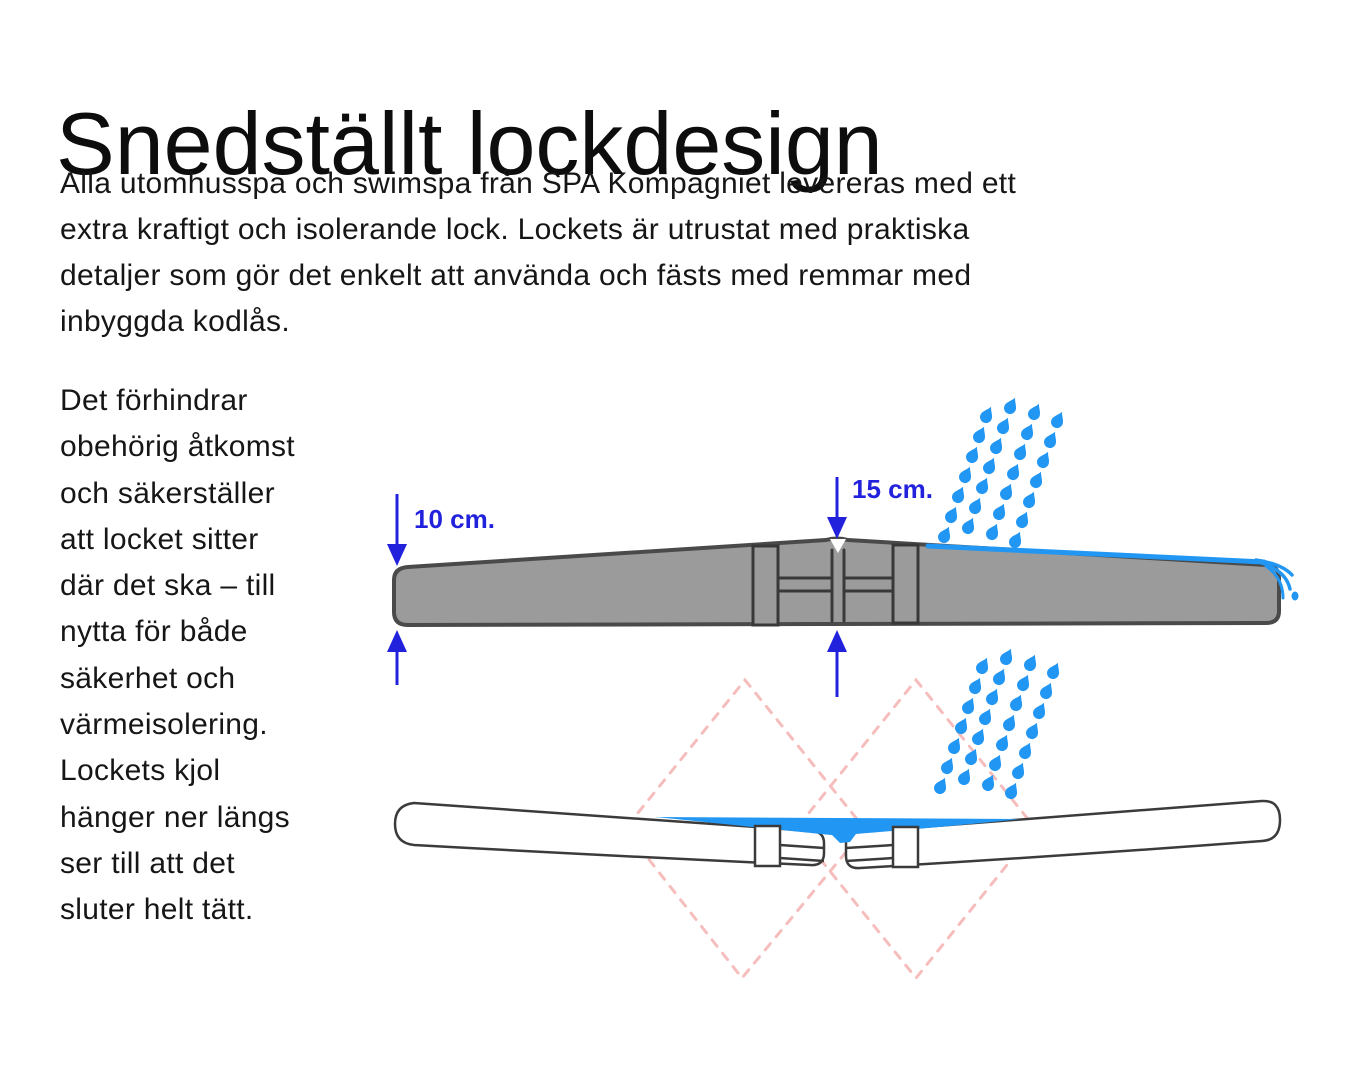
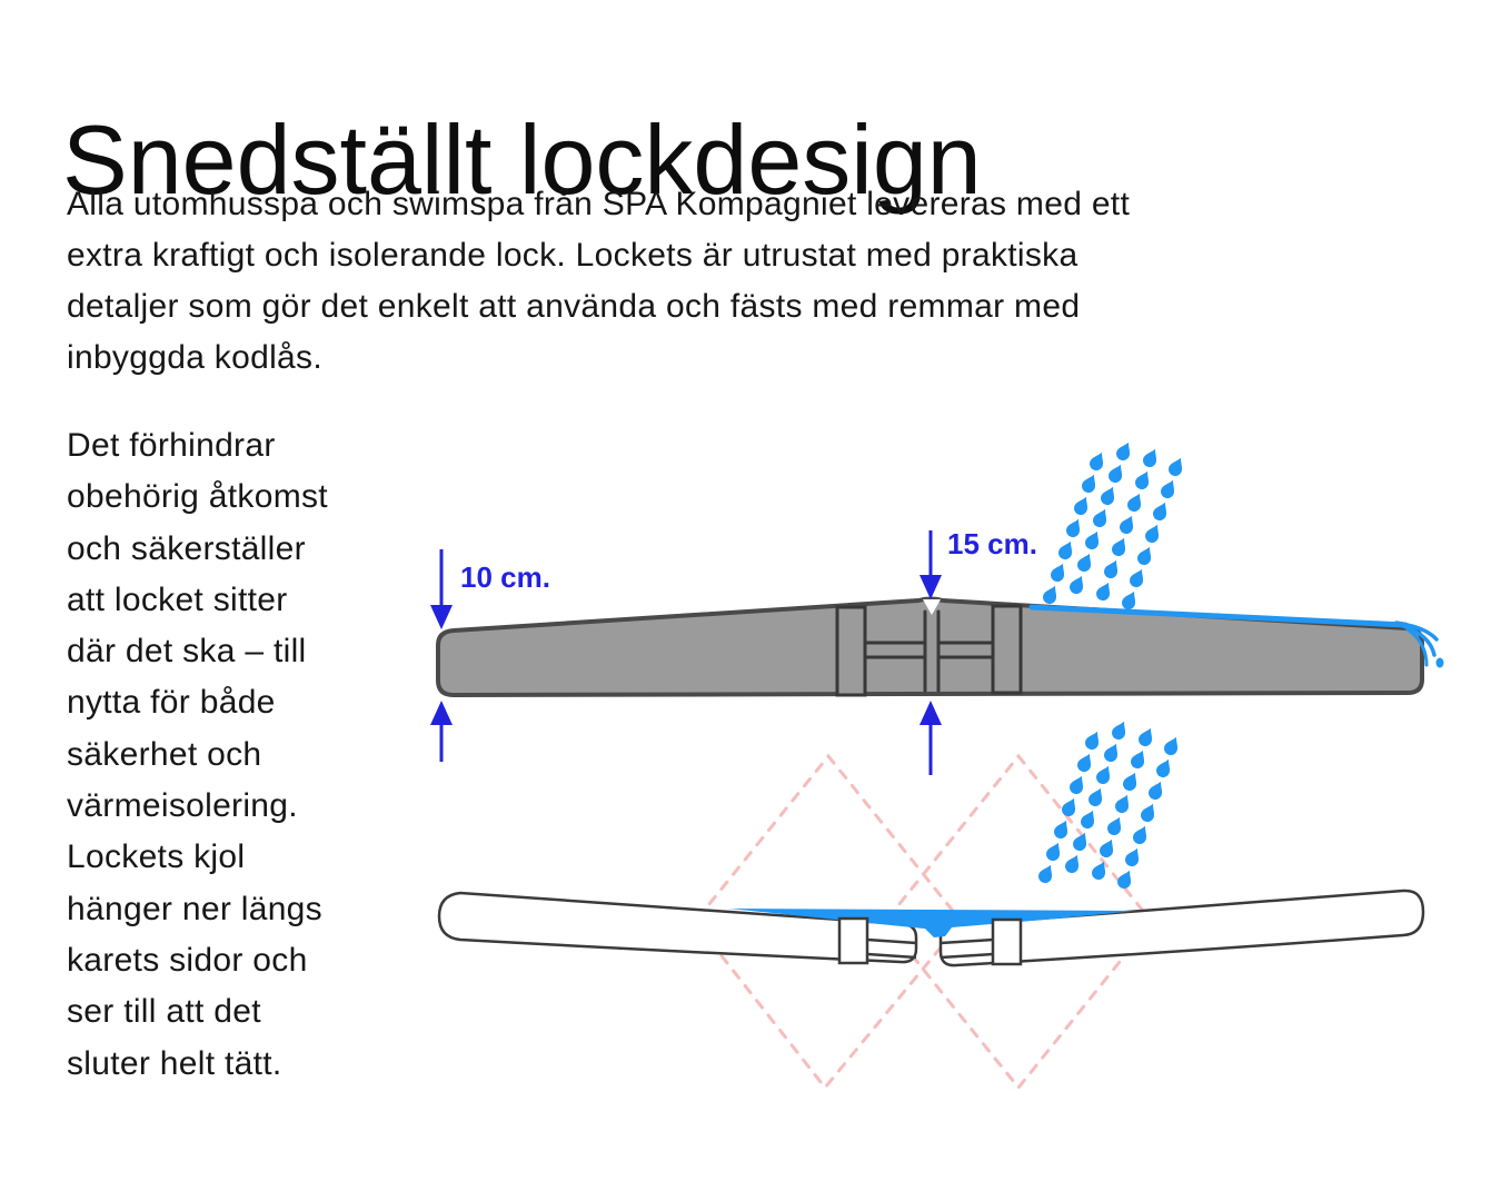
  Snedställt lockdesign
  Alla utomhusspa och swimspa från SPA Kompagniet levereras med ett
  extra kraftigt och isolerande lock. Lockets är utrustat med praktiska
  detaljer som gör det enkelt att använda och fästs med remmar med
  inbyggda kodlås.
  Det förhindrar
  obehörig åtkomst
  och säkerställer
  att locket sitter
  där det ska – till
  nytta för både
  säkerhet och
  värmeisolering.
  Lockets kjol
  hänger ner längs
+ karets sidor och
  ser till att det
  sluter helt tätt.
  10 cm.
  15 cm.
